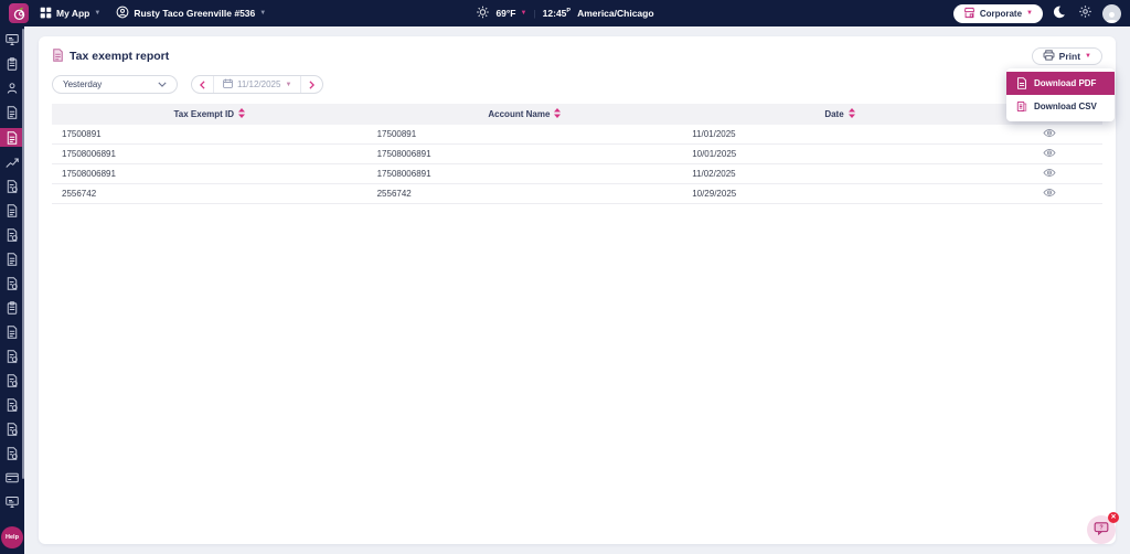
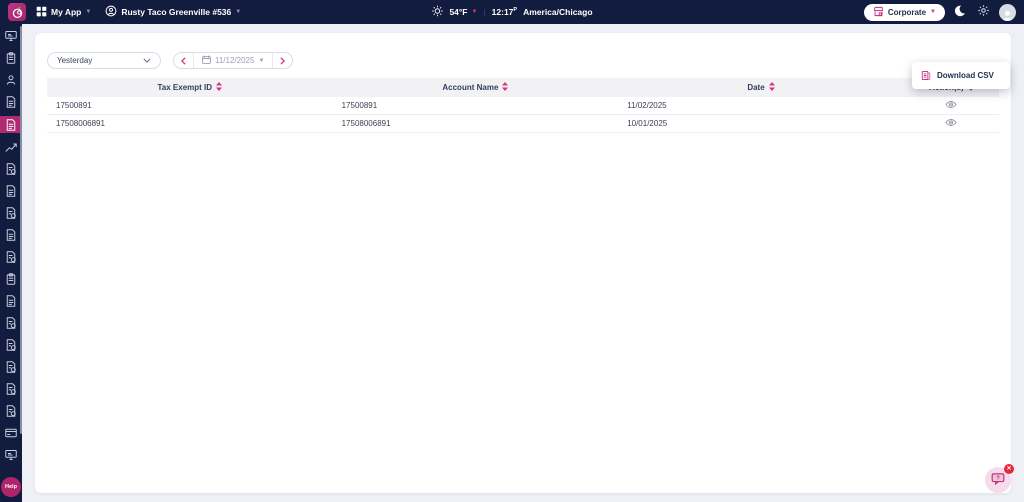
  My App
  Rusty Taco Greenville #536
- 69°F
+ 54°F
  |
- 12:45
+ 12:17
  America/Chicago
  Corporate
- Tax exempt report
- Print
- Download PDF
  Download CSV
  Yesterday
  11/12/2025
  Tax Exempt ID	Account Name	Date
- 17500891	17500891	11/01/2025
+ 17500891	17500891	11/02/2025
  17508006891	17508006891	10/01/2025
- 17508006891	17508006891	11/02/2025
- 2556742	2556742	10/29/2025
